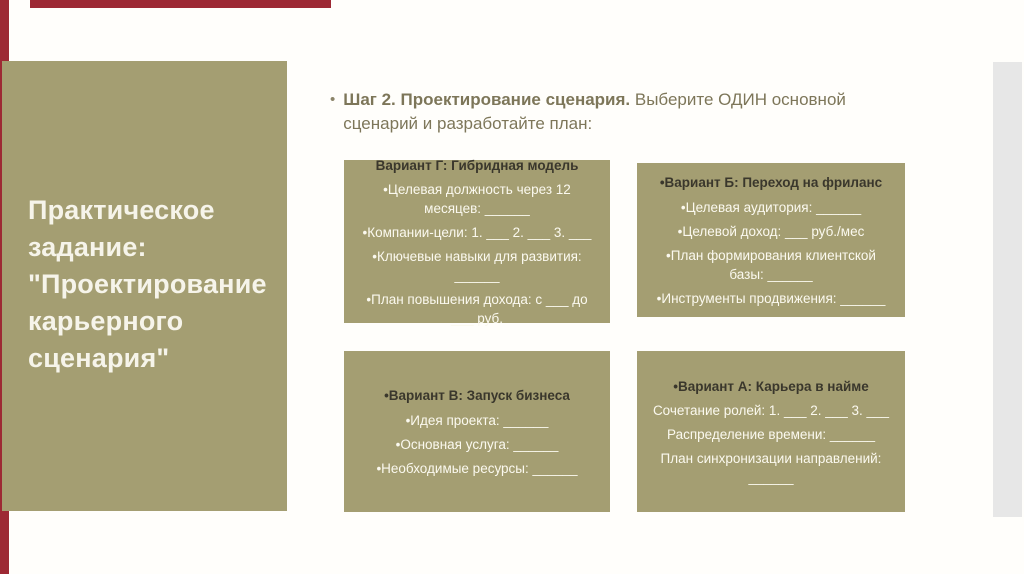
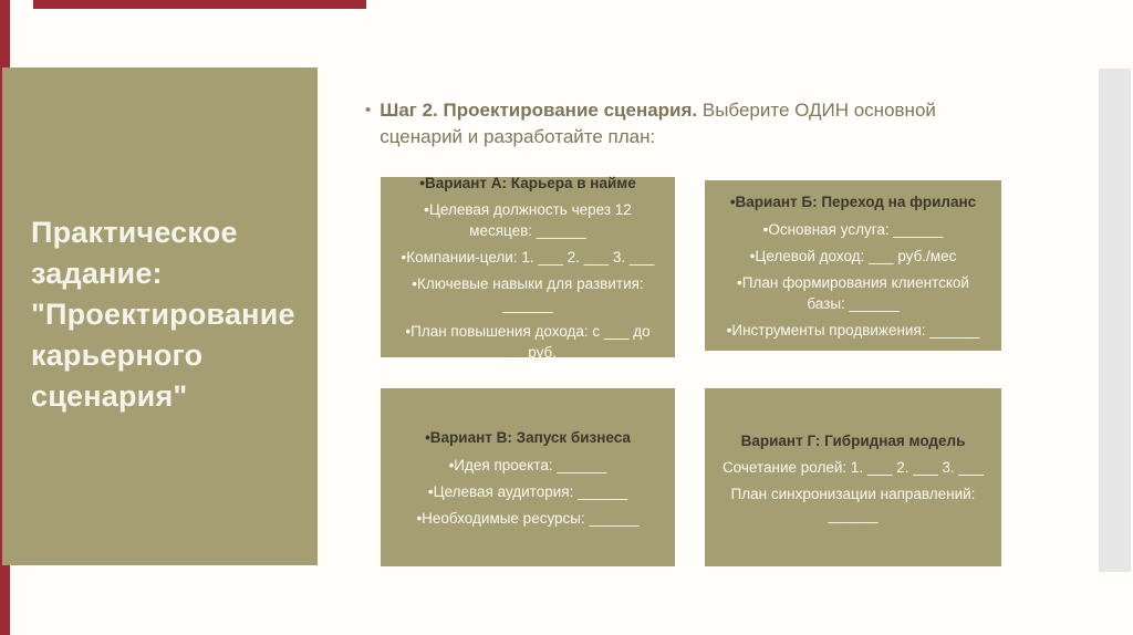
  Практическое задание: "Проектирование карьерного сценария"
  •
  Шаг 2. Проектирование сценария. Выберите ОДИН основной сценарий и разработайте план:
- Вариант Г: Гибридная модель
+ •Вариант А: Карьера в найме
  •Целевая должность через 12 месяцев: ______
  •Компании-цели: 1. ___ 2. ___ 3. ___
  •Ключевые навыки для развития: ______
  •План повышения дохода: с ___ до ___ руб.
  •Вариант Б: Переход на фриланс
- •Целевая аудитория: ______
+ •Основная услуга: ______
  •Целевой доход: ___ руб./мес
  •План формирования клиентской базы: ______
  •Инструменты продвижения: ______
  •Вариант В: Запуск бизнеса
  •Идея проекта: ______
- •Основная услуга: ______
+ •Целевая аудитория: ______
  •Необходимые ресурсы: ______
- •Вариант А: Карьера в найме
+ Вариант Г: Гибридная модель
  Сочетание ролей: 1. ___ 2. ___ 3. ___
- Распределение времени: ______
  План синхронизации направлений: ______
